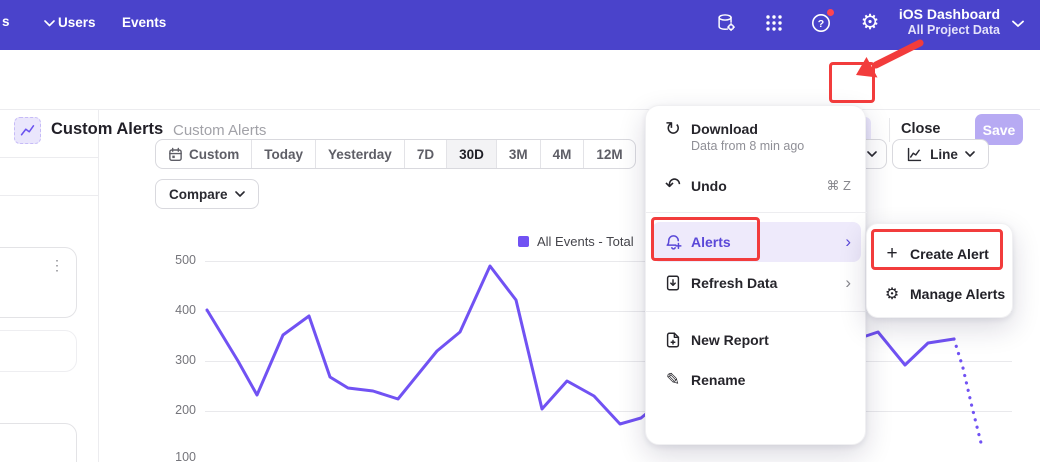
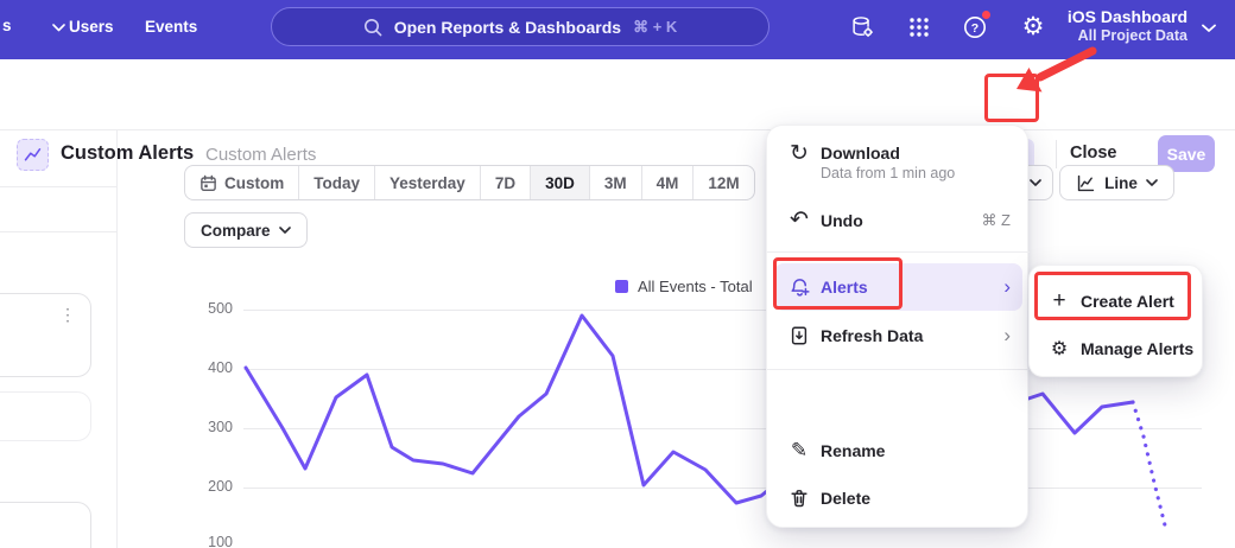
  s
  Users
  Events
+ Open Reports & Dashboards
+ ⌘ + K
  ?
  ⚙
  iOS Dashboard
  All Project Data
  Custom Alerts
  Custom Alerts
  Close
  Save
  ⋮
  500
  400
  300
  200
  100
  All Events - Total
  Custom
  Today
  Yesterday
  7D
  30D
  3M
  4M
  12M
  Compare
  Line
  ↻
  Download
- Data from 8 min ago
+ Data from 1 min ago
  ↶
  Undo
  ⌘ Z
  Alerts
  ›
  Refresh Data
  ›
- New Report
  ✎
  Rename
+ Delete
  +
  Create Alert
  ⚙
  Manage Alerts
